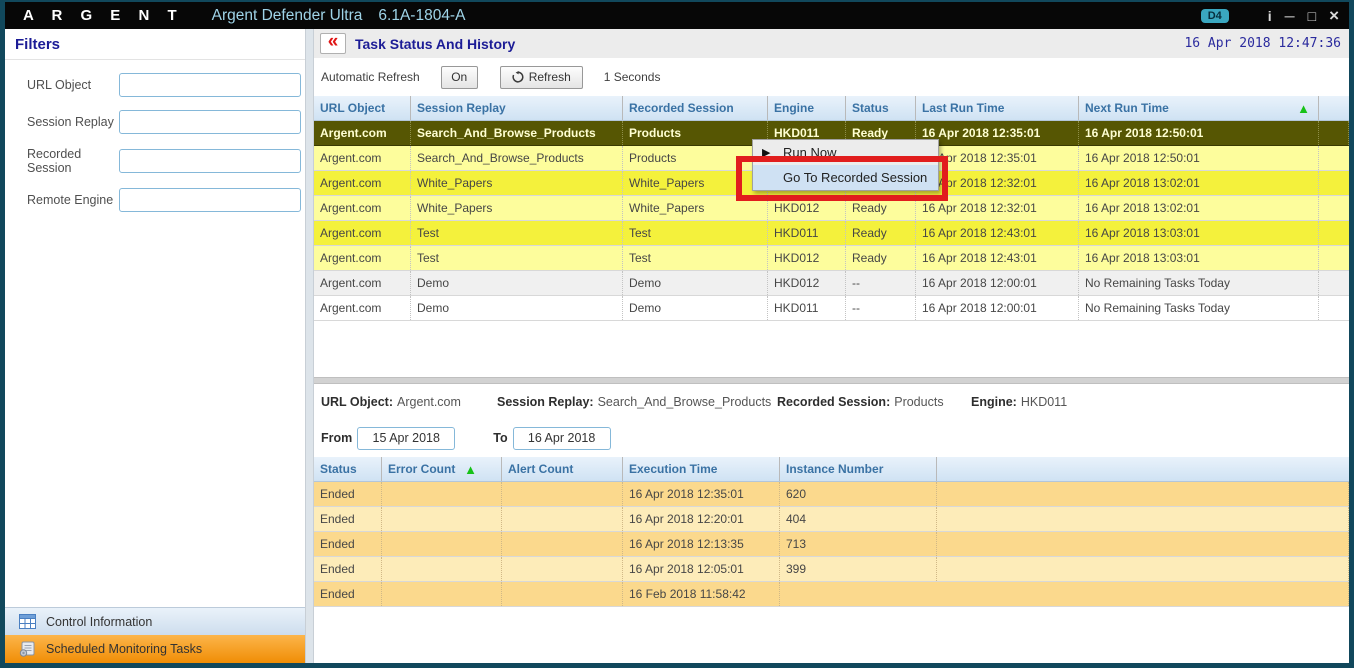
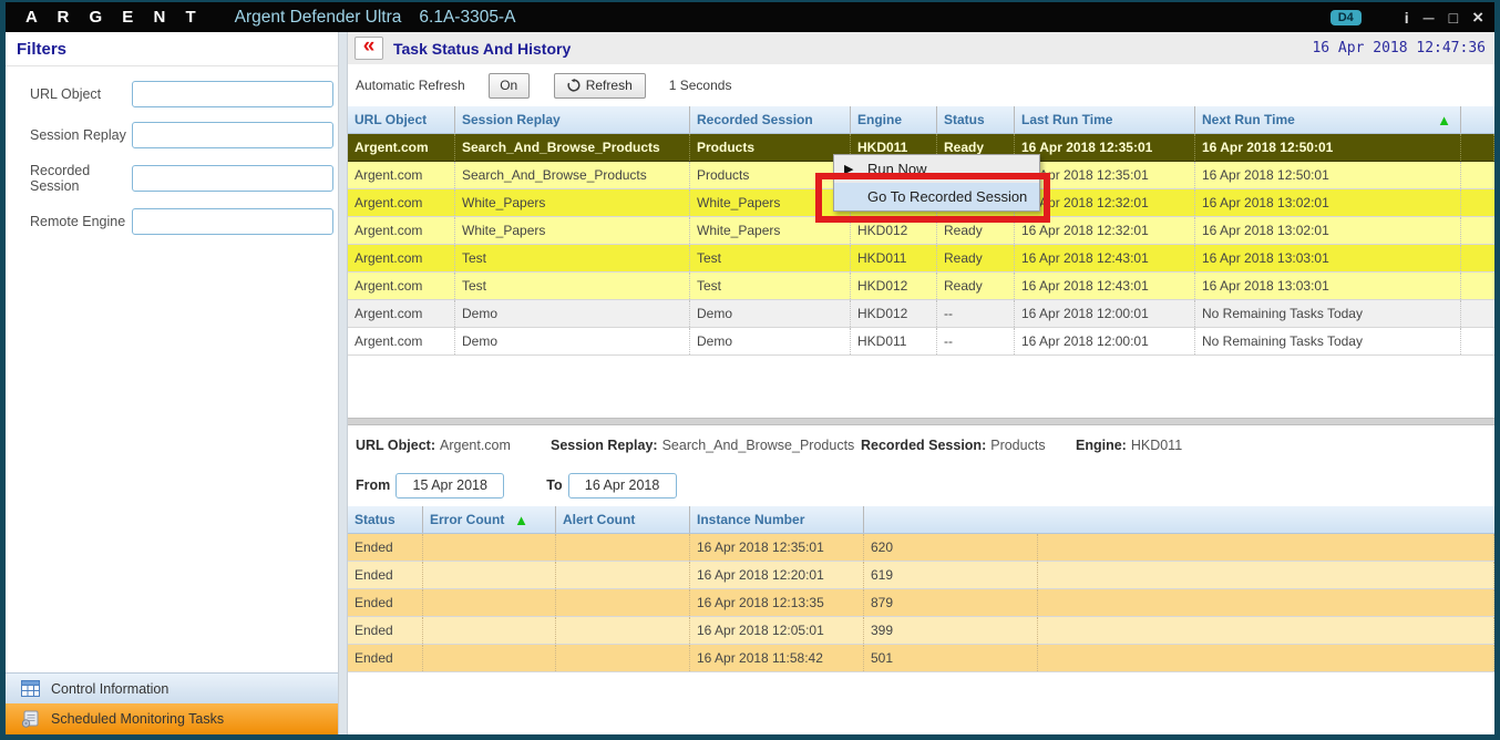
  A R G E N T
  Argent Defender Ultra
- 6.1A-1804-A
+ 6.1A-3305-A
  D4
  i
  ─
  □
  ×
  Filters
  URL Object
  Session Replay
  Recorded Session
  Remote Engine
  Control Information
  Scheduled Monitoring Tasks
  «
  Task Status And History
  16 Apr 2018 12:47:36
  Automatic Refresh
  On
  Refresh
  1 Seconds
  URL Object
  Session Replay
  Recorded Session
  Engine
  Status
  Last Run Time
  Next Run Time
  ▲
  Argent.com
  Search_And_Browse_Products
  Products
  HKD011
  Ready
  16 Apr 2018 12:35:01
  16 Apr 2018 12:50:01
  Argent.com
  Search_And_Browse_Products
  Products
  Apr 2018 12:35:01
  16 Apr 2018 12:50:01
  Argent.com
  White_Papers
  White_Papers
  Apr 2018 12:32:01
  16 Apr 2018 13:02:01
  Argent.com
  White_Papers
  White_Papers
  HKD012
  Ready
  16 Apr 2018 12:32:01
  16 Apr 2018 13:02:01
  Argent.com
  Test
  Test
  HKD011
  Ready
  16 Apr 2018 12:43:01
  16 Apr 2018 13:03:01
  Argent.com
  Test
  Test
  HKD012
  Ready
  16 Apr 2018 12:43:01
  16 Apr 2018 13:03:01
  Argent.com
  Demo
  Demo
  HKD012
  --
  16 Apr 2018 12:00:01
  No Remaining Tasks Today
  Argent.com
  Demo
  Demo
  HKD011
  --
  16 Apr 2018 12:00:01
  No Remaining Tasks Today
  URL Object: Argent.com
  Session Replay: Search_And_Browse_Products
  Recorded Session: Products
  Engine: HKD011
  From
  15 Apr 2018
  To
  16 Apr 2018
  Status
  Error Count
  ▲
  Alert Count
- Execution Time
  Instance Number
  Ended
  16 Apr 2018 12:35:01
  620
  Ended
  16 Apr 2018 12:20:01
- 404
+ 619
  Ended
  16 Apr 2018 12:13:35
- 713
+ 879
  Ended
  16 Apr 2018 12:05:01
  399
  Ended
- 16 Feb 2018 11:58:42
+ 16 Apr 2018 11:58:42
+ 501
  ▶
  Run Now
  Go To Recorded Session
